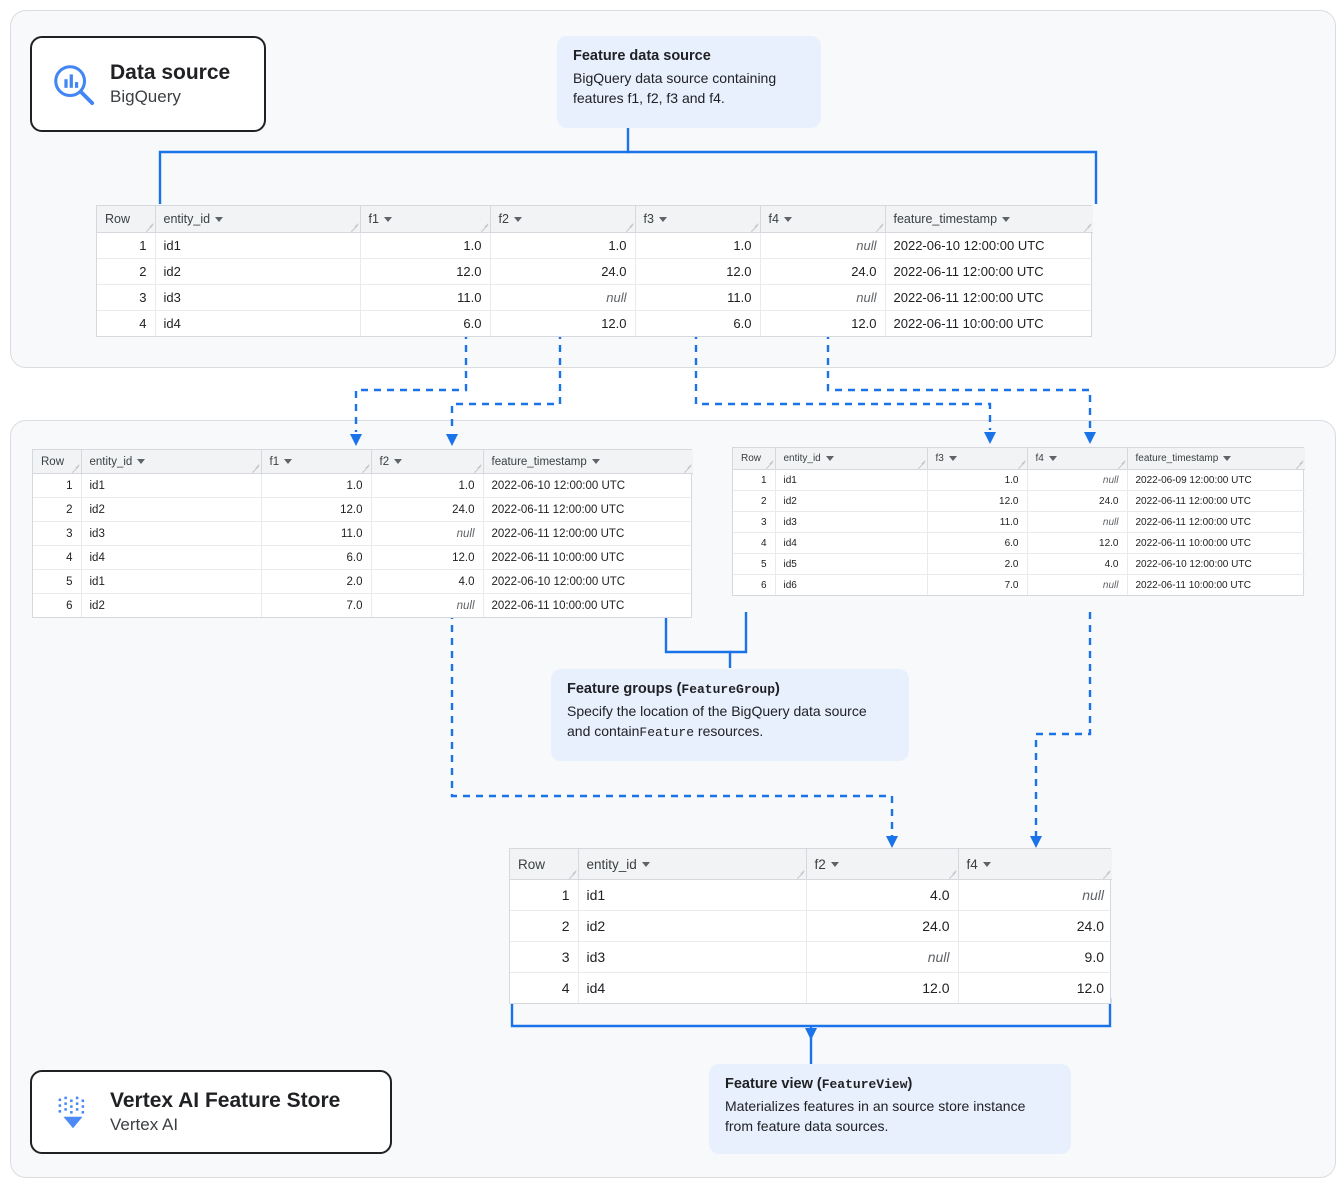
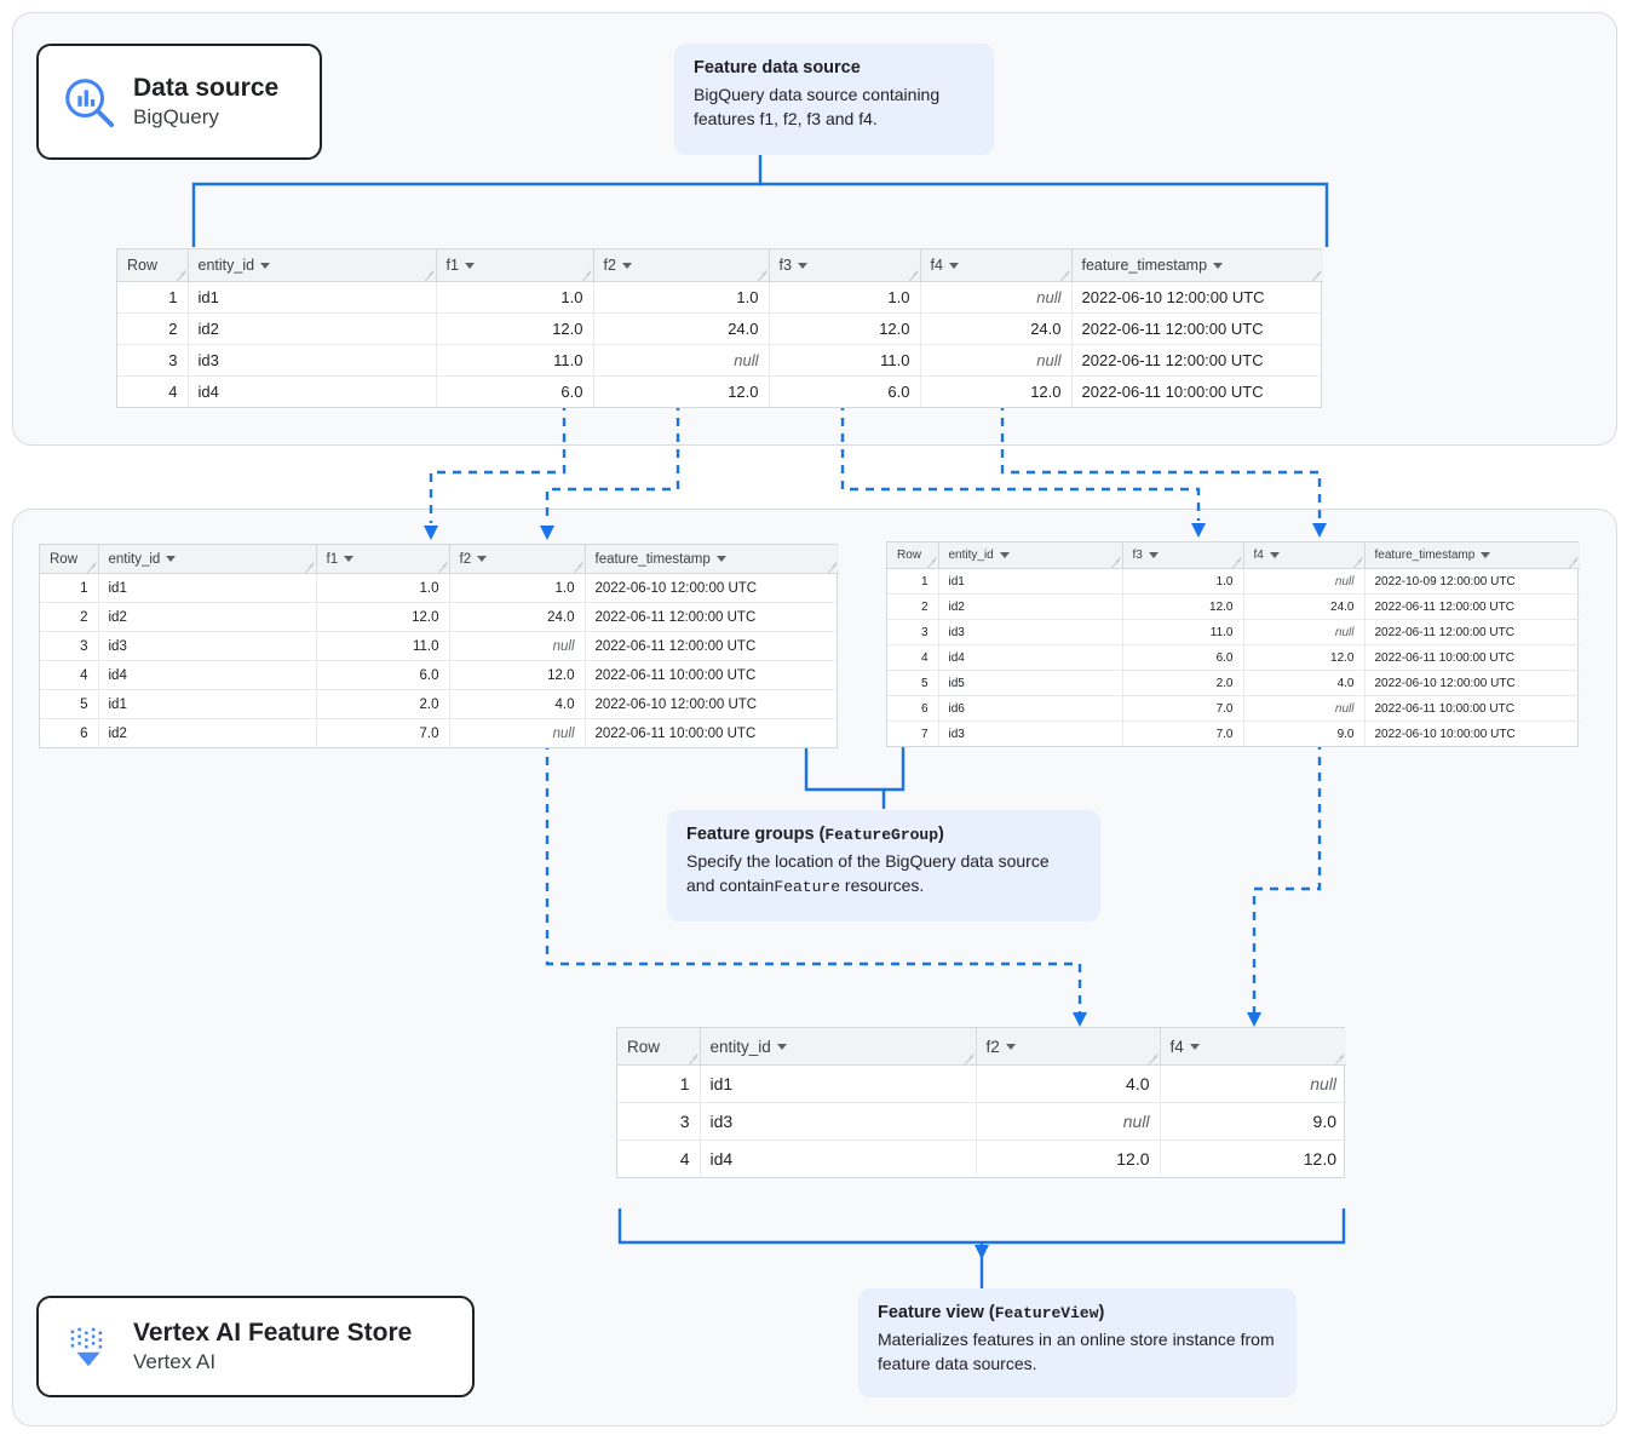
  Data source
  BigQuery
  Vertex AI Feature Store
  Vertex AI
  Feature data source
  BigQuery data source containing features f1, f2, f3 and f4.
  Feature groups (FeatureGroup)
  Specify the location of the BigQuery data source and containFeature resources.
  Feature view (FeatureView)
- Materializes features in an source store instance from feature data sources.
+ Materializes features in an online store instance from feature data sources.
  Row	entity_id	f1	f2	f3	f4	feature_timestamp
  1	id1	1.0	1.0	1.0	null	2022-06-10 12:00:00 UTC
  2	id2	12.0	24.0	12.0	24.0	2022-06-11 12:00:00 UTC
  3	id3	11.0	null	11.0	null	2022-06-11 12:00:00 UTC
  4	id4	6.0	12.0	6.0	12.0	2022-06-11 10:00:00 UTC
  Row	entity_id	f1	f2	feature_timestamp
  1	id1	1.0	1.0	2022-06-10 12:00:00 UTC
  2	id2	12.0	24.0	2022-06-11 12:00:00 UTC
  3	id3	11.0	null	2022-06-11 12:00:00 UTC
  4	id4	6.0	12.0	2022-06-11 10:00:00 UTC
  5	id1	2.0	4.0	2022-06-10 12:00:00 UTC
  6	id2	7.0	null	2022-06-11 10:00:00 UTC
  Row	entity_id	f3	f4	feature_timestamp
- 1	id1	1.0	null	2022-06-09 12:00:00 UTC
+ 1	id1	1.0	null	2022-10-09 12:00:00 UTC
  2	id2	12.0	24.0	2022-06-11 12:00:00 UTC
  3	id3	11.0	null	2022-06-11 12:00:00 UTC
  4	id4	6.0	12.0	2022-06-11 10:00:00 UTC
  5	id5	2.0	4.0	2022-06-10 12:00:00 UTC
  6	id6	7.0	null	2022-06-11 10:00:00 UTC
+ 7	id3	7.0	9.0	2022-06-10 10:00:00 UTC
  Row	entity_id	f2	f4
  1	id1	4.0	null
- 2	id2	24.0	24.0
  3	id3	null	9.0
  4	id4	12.0	12.0
